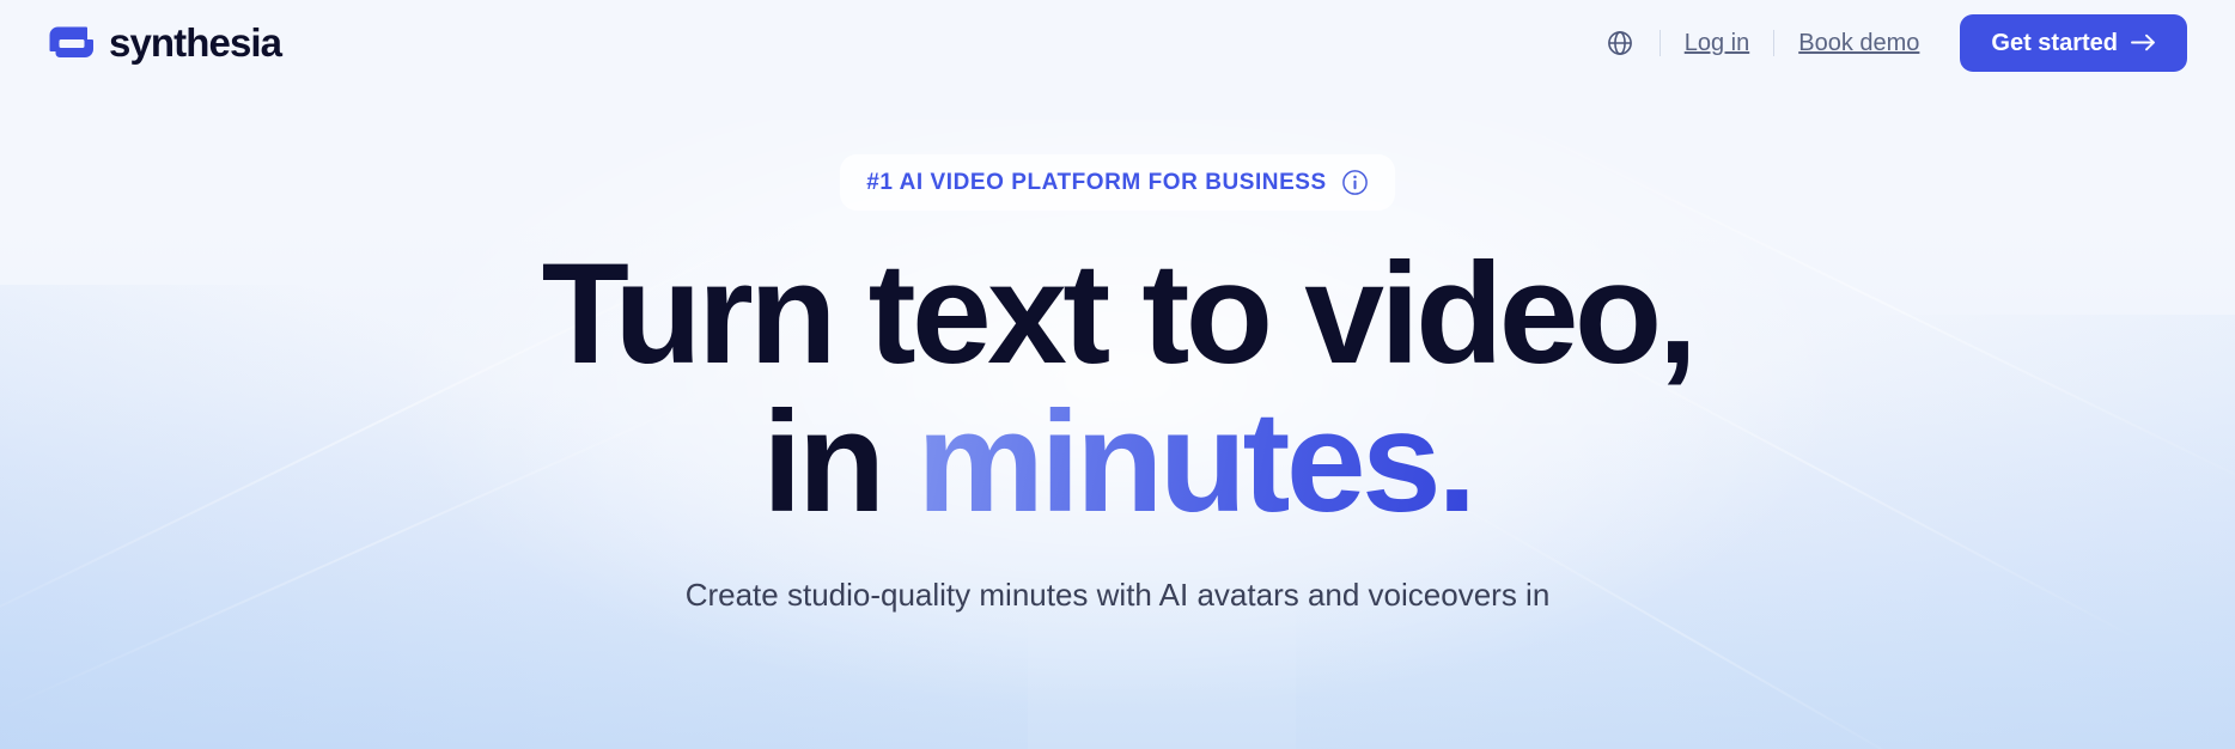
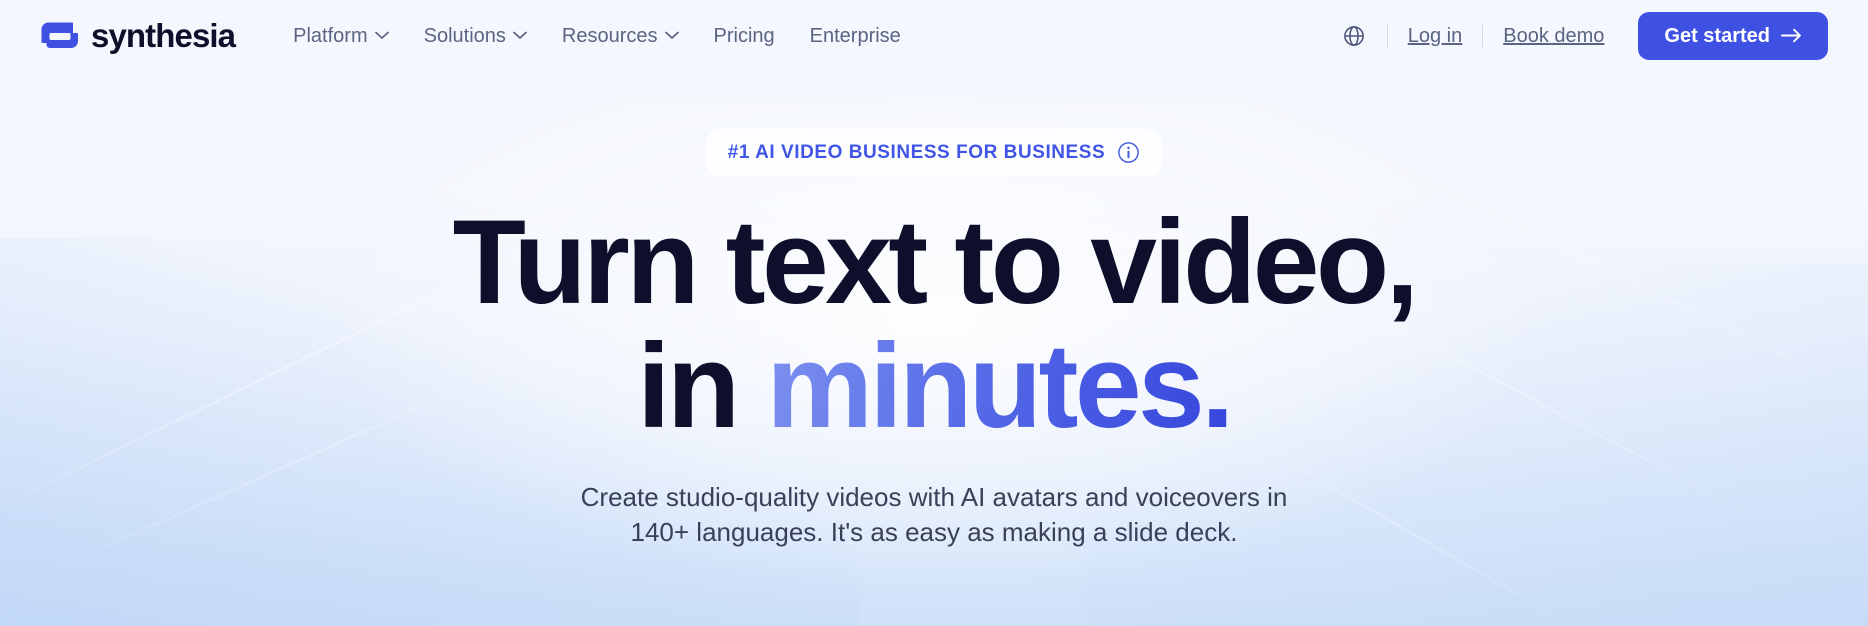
  synthesia
+ Platform
+ Solutions
+ Resources
+ Pricing
+ Enterprise
  Log in
  Book demo
  Get started
- #1 AI VIDEO PLATFORM FOR BUSINESS
+ #1 AI VIDEO BUSINESS FOR BUSINESS
  Turn text to video,
  in minutes.
- Create studio-quality minutes with AI avatars and voiceovers in
+ Create studio-quality videos with AI avatars and voiceovers in
+ 140+ languages. It's as easy as making a slide deck.
